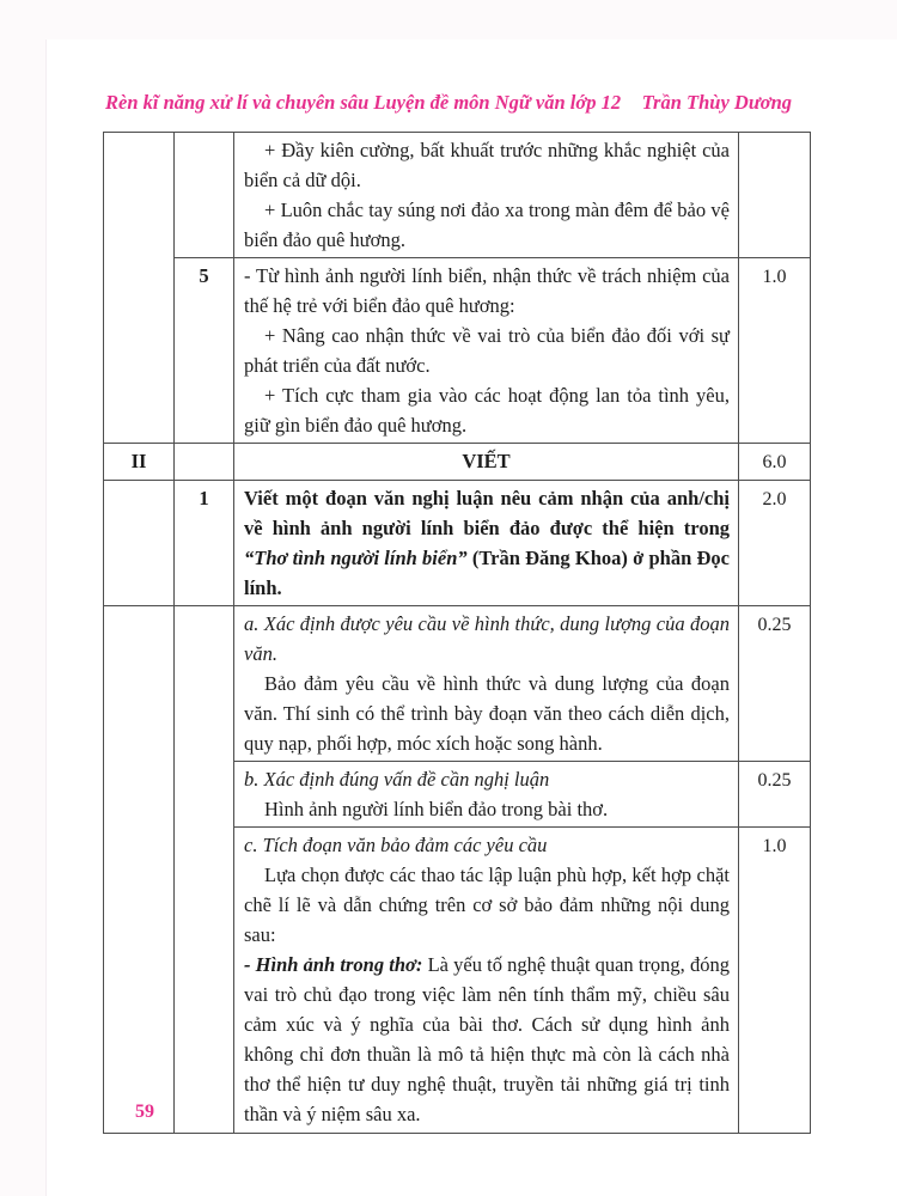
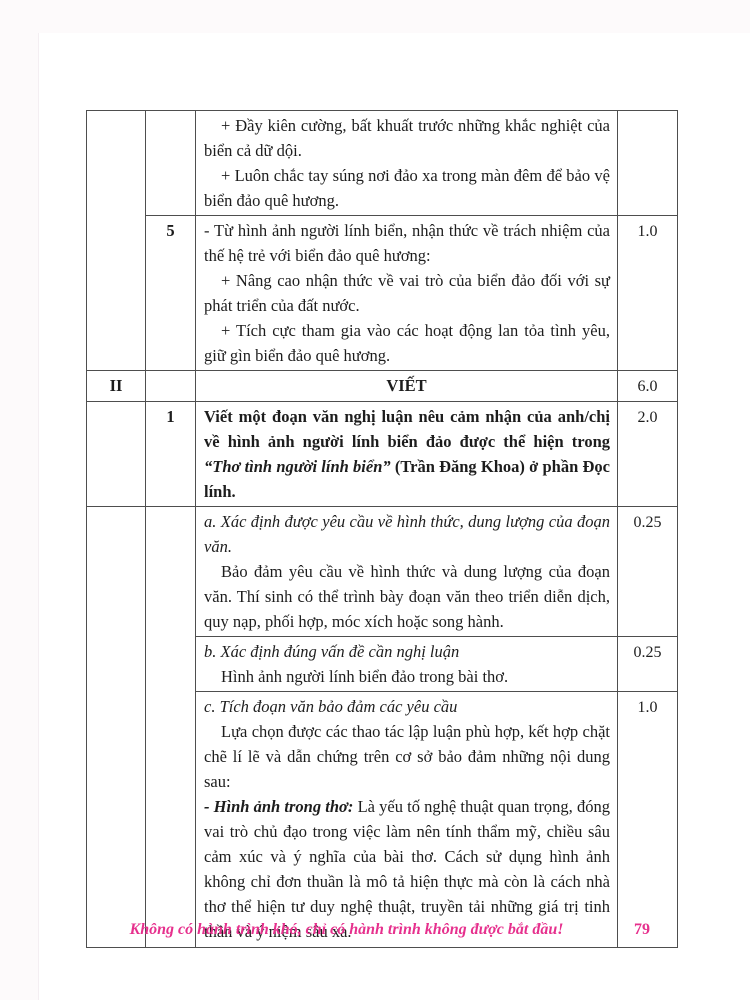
- Rèn kĩ năng xử lí và chuyên sâu Luyện đề môn Ngữ văn lớp 12
- Trần Thùy Dương
  		+ Đầy kiên cường, bất khuất trước những khắc nghiệt của biển cả dữ dội. + Luôn chắc tay súng nơi đảo xa trong màn đêm để bảo vệ biển đảo quê hương.
  5	- Từ hình ảnh người lính biển, nhận thức về trách nhiệm của thế hệ trẻ với biển đảo quê hương: + Nâng cao nhận thức về vai trò của biển đảo đối với sự phát triển của đất nước. + Tích cực tham gia vào các hoạt động lan tỏa tình yêu, giữ gìn biển đảo quê hương.	1.0
  II		VIẾT	6.0
  	1	Viết một đoạn văn nghị luận nêu cảm nhận của anh/chị về hình ảnh người lính biển đảo được thể hiện trong “Thơ tình người lính biển” (Trần Đăng Khoa) ở phần Đọc lính.	2.0
- 		a. Xác định được yêu cầu về hình thức, dung lượng của đoạn văn. Bảo đảm yêu cầu về hình thức và dung lượng của đoạn văn. Thí sinh có thể trình bày đoạn văn theo cách diễn dịch, quy nạp, phối hợp, móc xích hoặc song hành.	0.25
+ 		a. Xác định được yêu cầu về hình thức, dung lượng của đoạn văn. Bảo đảm yêu cầu về hình thức và dung lượng của đoạn văn. Thí sinh có thể trình bày đoạn văn theo triển diễn dịch, quy nạp, phối hợp, móc xích hoặc song hành.	0.25
  b. Xác định đúng vấn đề cần nghị luận Hình ảnh người lính biển đảo trong bài thơ.	0.25
  c. Tích đoạn văn bảo đảm các yêu cầu Lựa chọn được các thao tác lập luận phù hợp, kết hợp chặt chẽ lí lẽ và dẫn chứng trên cơ sở bảo đảm những nội dung sau: - Hình ảnh trong thơ: Là yếu tố nghệ thuật quan trọng, đóng vai trò chủ đạo trong việc làm nên tính thẩm mỹ, chiều sâu cảm xúc và ý nghĩa của bài thơ. Cách sử dụng hình ảnh không chỉ đơn thuần là mô tả hiện thực mà còn là cách nhà thơ thể hiện tư duy nghệ thuật, truyền tải những giá trị tinh thần và ý niệm sâu xa.	1.0
+ Không có hành trình khó, chỉ có hành trình không được bắt đầu!
- 59
+ 79
